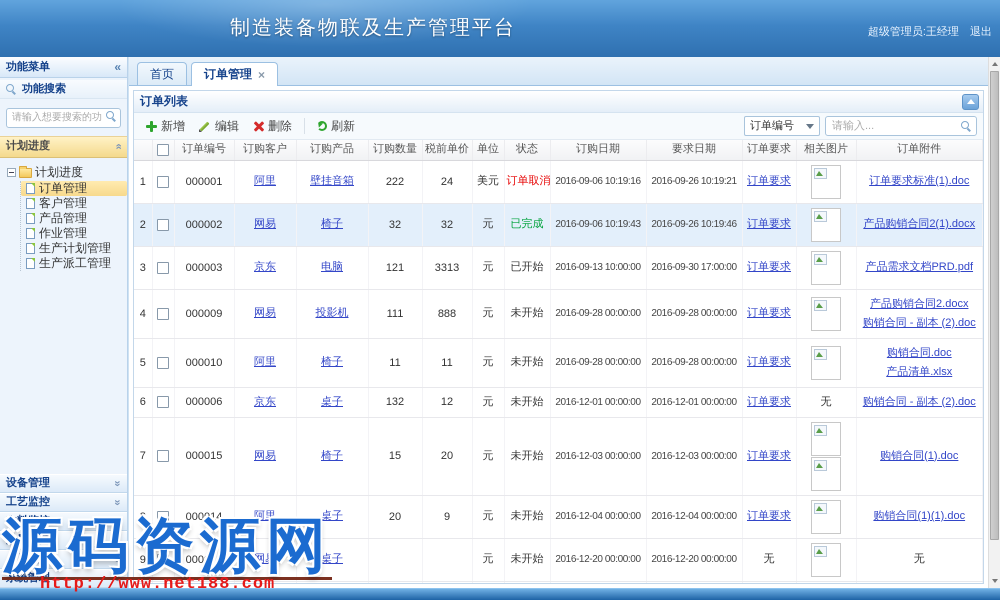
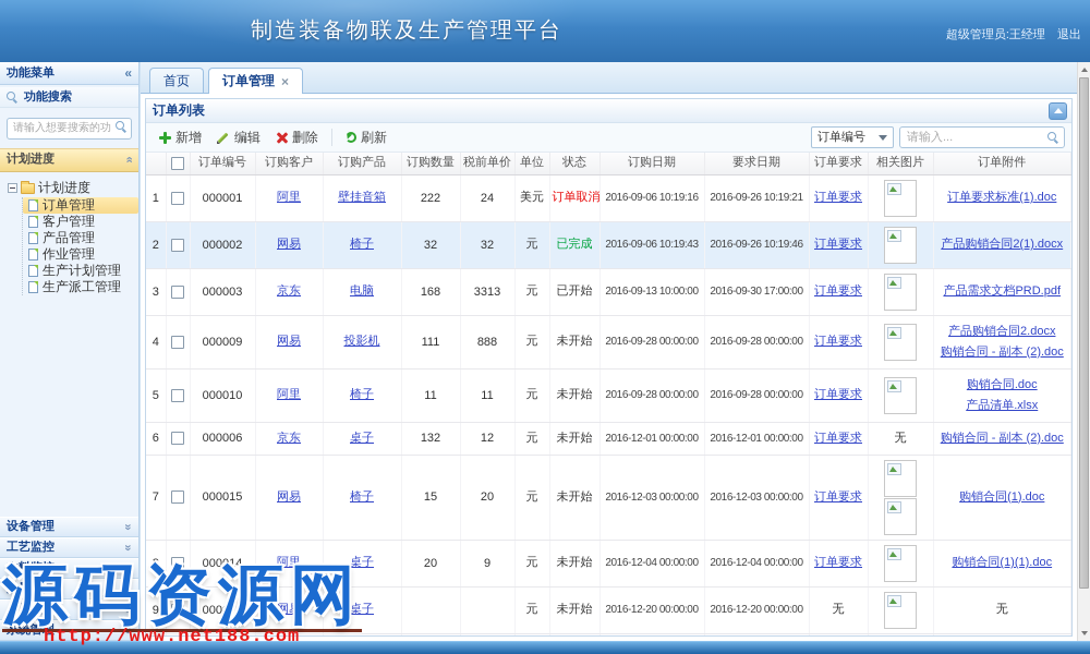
  制造装备物联及生产管理平台
  超级管理员:王经理 退出
  功能菜单
  «
  功能搜索
  请输入想要搜索的功
  计划进度
  计划进度
  订单管理
  客户管理
  产品管理
  作业管理
  生产计划管理
  生产派工管理
  设备管理
  工艺监控
  物料监控
  质量监控
  人员监控
  系统管理
  首页
  订单管理
  ×
  订单列表
  新增
  编辑
  删除
  刷新
  订单编号
  请输入...
  		订单编号	订购客户	订购产品	订购数量	税前单价	单位	状态	订购日期	要求日期	订单要求	相关图片	订单附件
  1		000001	阿里	壁挂音箱	222	24	美元	订单取消	2016-09-06 10:19:16	2016-09-26 10:19:21	订单要求		订单要求标准(1).doc
  2		000002	网易	椅子	32	32	元	已完成	2016-09-06 10:19:43	2016-09-26 10:19:46	订单要求		产品购销合同2(1).docx
- 3		000003	京东	电脑	121	3313	元	已开始	2016-09-13 10:00:00	2016-09-30 17:00:00	订单要求		产品需求文档PRD.pdf
+ 3		000003	京东	电脑	168	3313	元	已开始	2016-09-13 10:00:00	2016-09-30 17:00:00	订单要求		产品需求文档PRD.pdf
  4		000009	网易	投影机	111	888	元	未开始	2016-09-28 00:00:00	2016-09-28 00:00:00	订单要求		产品购销合同2.docx购销合同 - 副本 (2).doc
  5		000010	阿里	椅子	11	11	元	未开始	2016-09-28 00:00:00	2016-09-28 00:00:00	订单要求		购销合同.doc产品清单.xlsx
  6		000006	京东	桌子	132	12	元	未开始	2016-12-01 00:00:00	2016-12-01 00:00:00	订单要求	无	购销合同 - 副本 (2).doc
  7		000015	网易	椅子	15	20	元	未开始	2016-12-03 00:00:00	2016-12-03 00:00:00	订单要求		购销合同(1).doc
  8		000014	阿里	桌子	20	9	元	未开始	2016-12-04 00:00:00	2016-12-04 00:00:00	订单要求		购销合同(1)(1).doc
  9		000013	网易	桌子			元	未开始	2016-12-20 00:00:00	2016-12-20 00:00:00	无		无
  源码资源网
  http://www.net188.com
